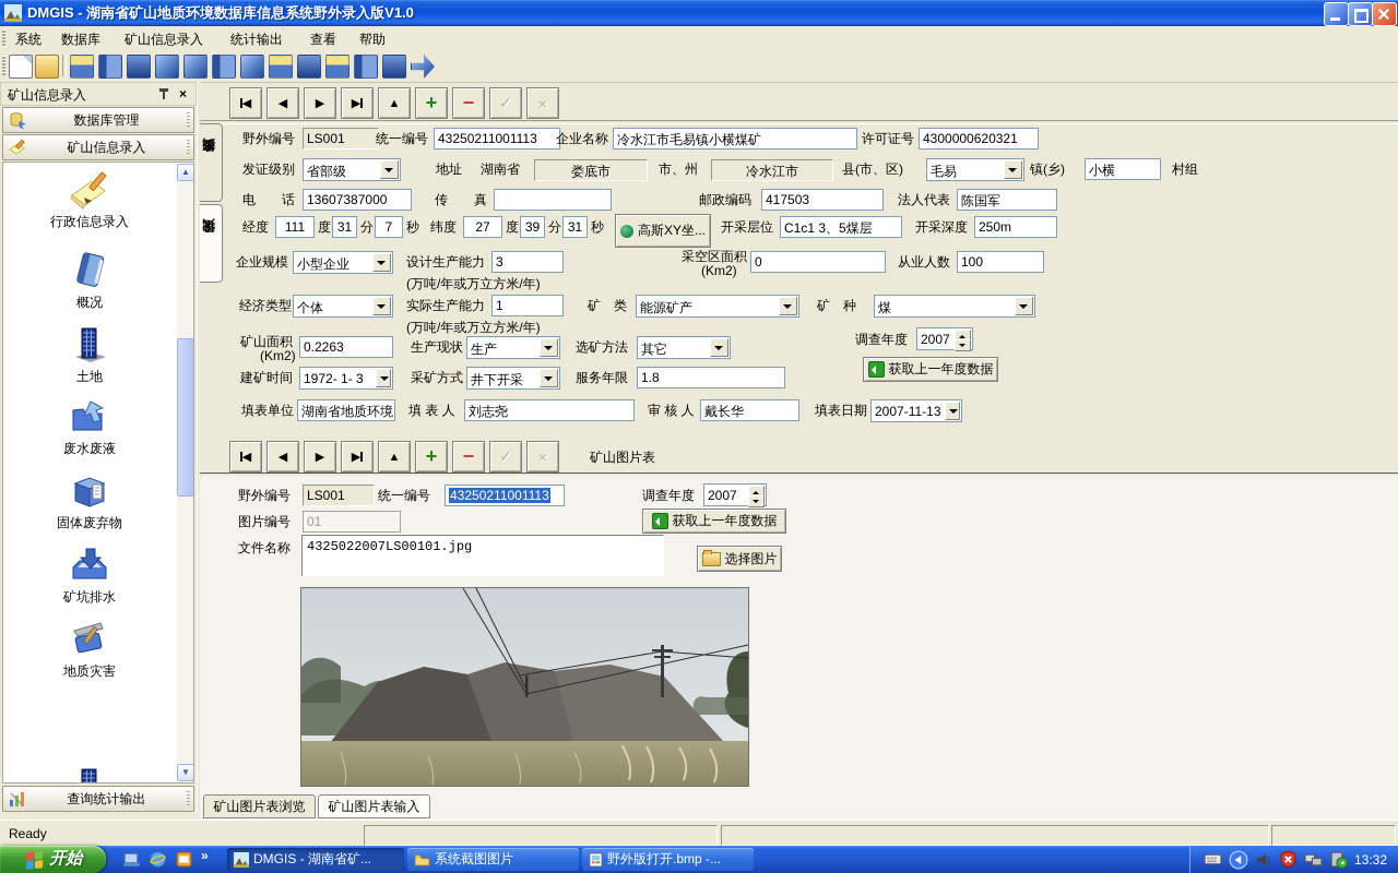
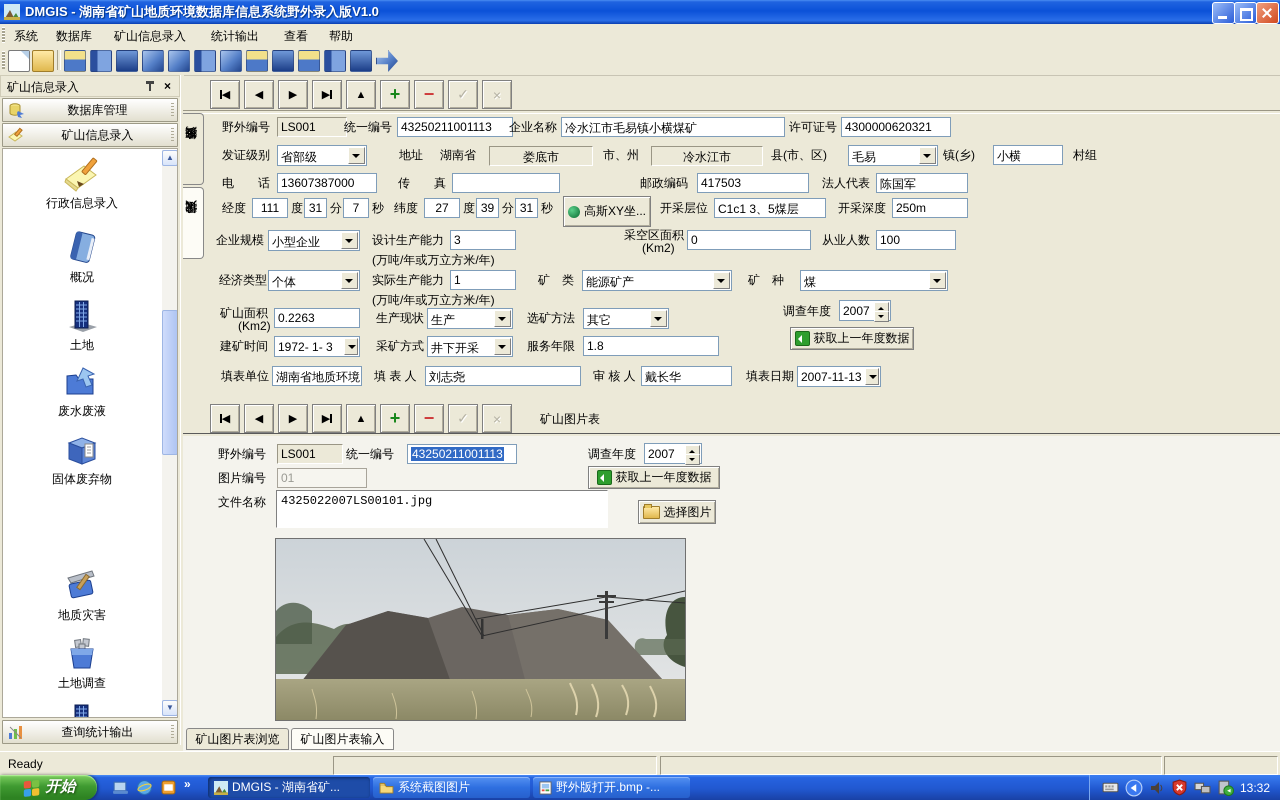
  DMGIS - 湖南省矿山地质环境数据库信息系统野外录入版V1.0
  系统
  数据库
  矿山信息录入
  统计输出
  查看
  帮助
  矿山信息录入
  ×
  数据库管理
  矿山信息录入
  行政信息录入
  概况
  土地
  废水废液
  固体废弃物
- 矿坑排水
  地质灾害
+ 土地调查
  ▲
  ▼
  查询统计输出
  ◀
  ◀
  ▶
  ▶
  ▲
  +
  −
  ✓
  ×
  野外编号
  LS001
  统一编号
  43250211001113
  企业名称
  冷水江市毛易镇小横煤矿
  许可证号
  4300000620321
  发证级别
  省部级
  地址
  湖南省
  娄底市
  市、州
  冷水江市
  县(市、区)
  毛易
  镇(乡)
  小横
  村组
  电 话
  13607387000
  传 真
  邮政编码
  417503
  法人代表
  陈国军
  经度
  111
  度
  31
  分
  7
  秒
  纬度
  27
  度
  39
  分
  31
  秒
  高斯XY坐...
  开采层位
  C1c1 3、5煤层
  开采深度
  250m
  企业规模
  小型企业
  设计生产能力
  3
  (万吨/年或万立方米/年)
  采空区面积
  (Km2)
  0
  从业人数
  100
  经济类型
  个体
  实际生产能力
  1
  (万吨/年或万立方米/年)
  矿 类
  能源矿产
  矿 种
  煤
  矿山面积
  (Km2)
  0.2263
  生产现状
  生产
  选矿方法
  其它
  调查年度
  2007
  建矿时间
  1972- 1- 3
  采矿方式
  井下开采
  服务年限
  1.8
  获取上一年度数据
  填表单位
  湖南省地质环境
  填 表 人
  刘志尧
  审 核 人
  戴长华
  填表日期
  2007-11-13
  ◀
  ◀
  ▶
  ▶
  ▲
  +
  −
  ✓
  ×
  矿山图片表
  野外编号
  LS001
  统一编号
  43250211001113
  调查年度
  2007
  图片编号
  01
  获取上一年度数据
  文件名称
  4325022007LS00101.jpg
  选择图片
  矿山图片表浏览
  矿山图片表输入
  Ready
  开始
  »
  DMGIS - 湖南省矿...
  系统截图图片
  野外版打开.bmp -...
  13:32
